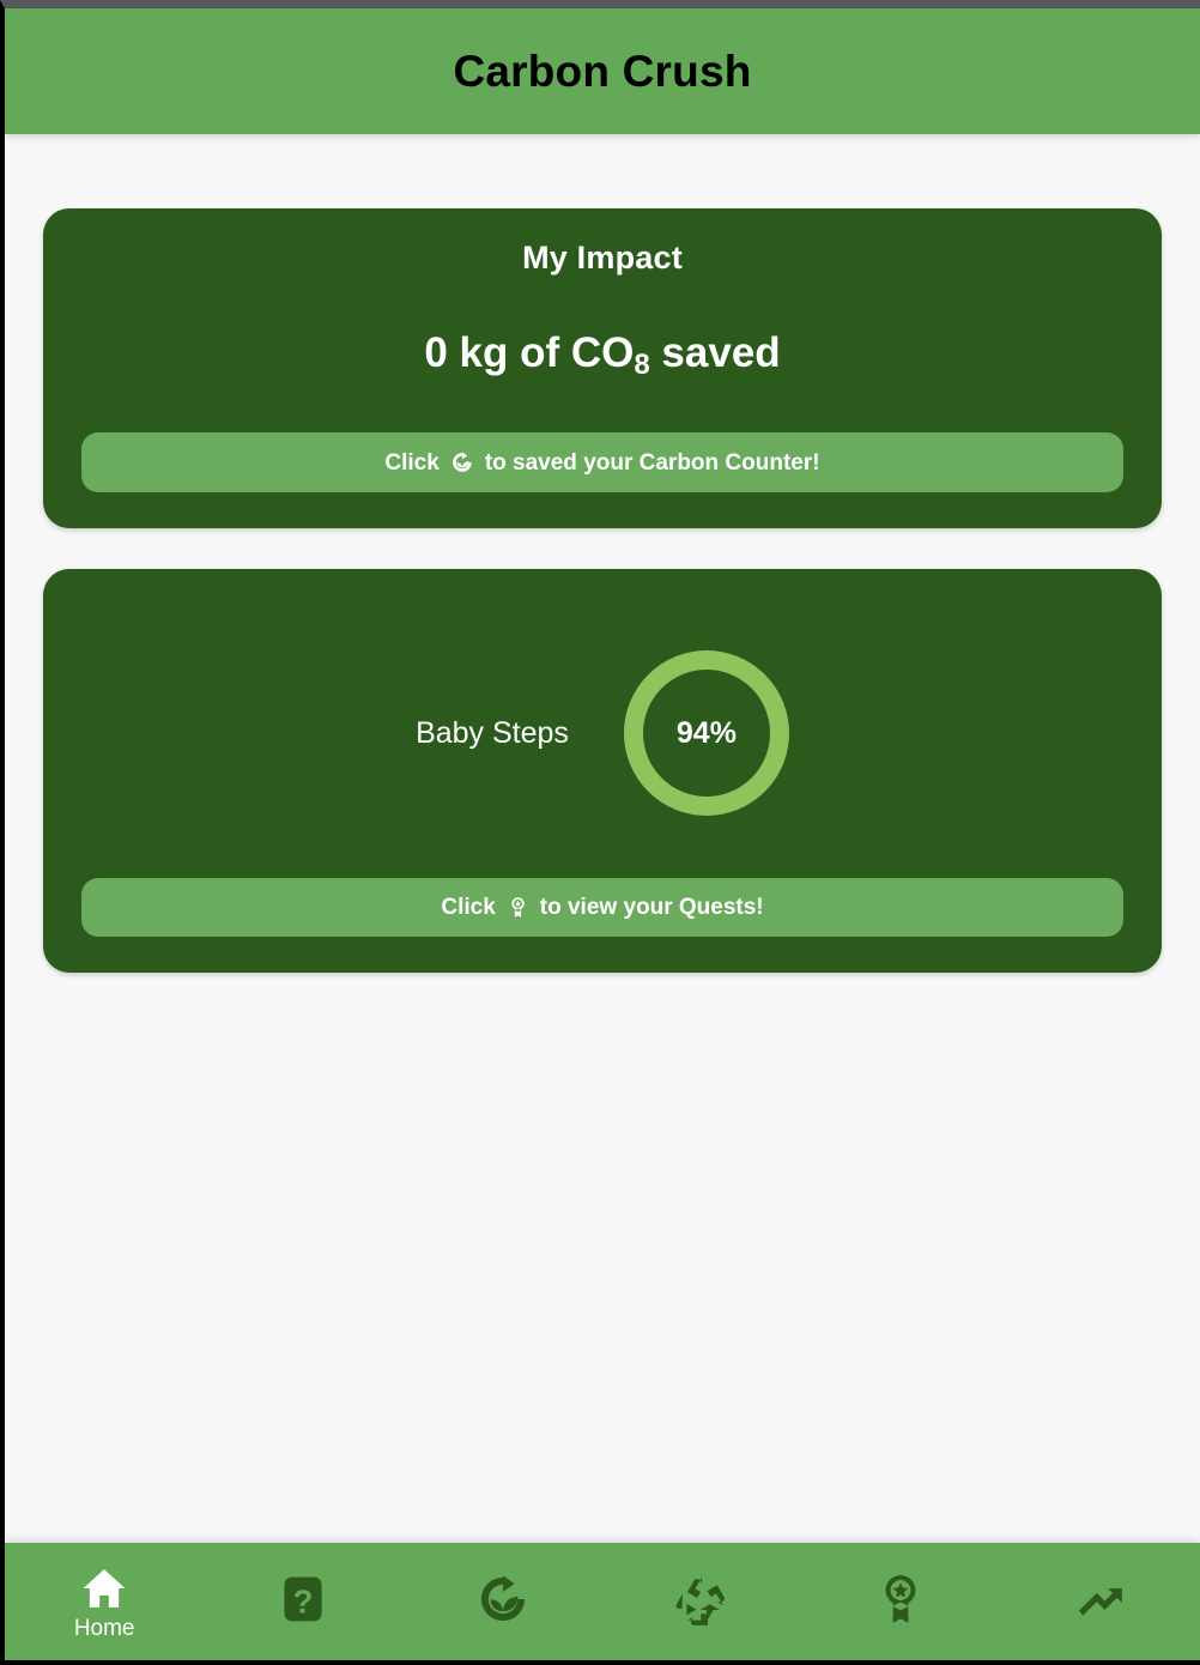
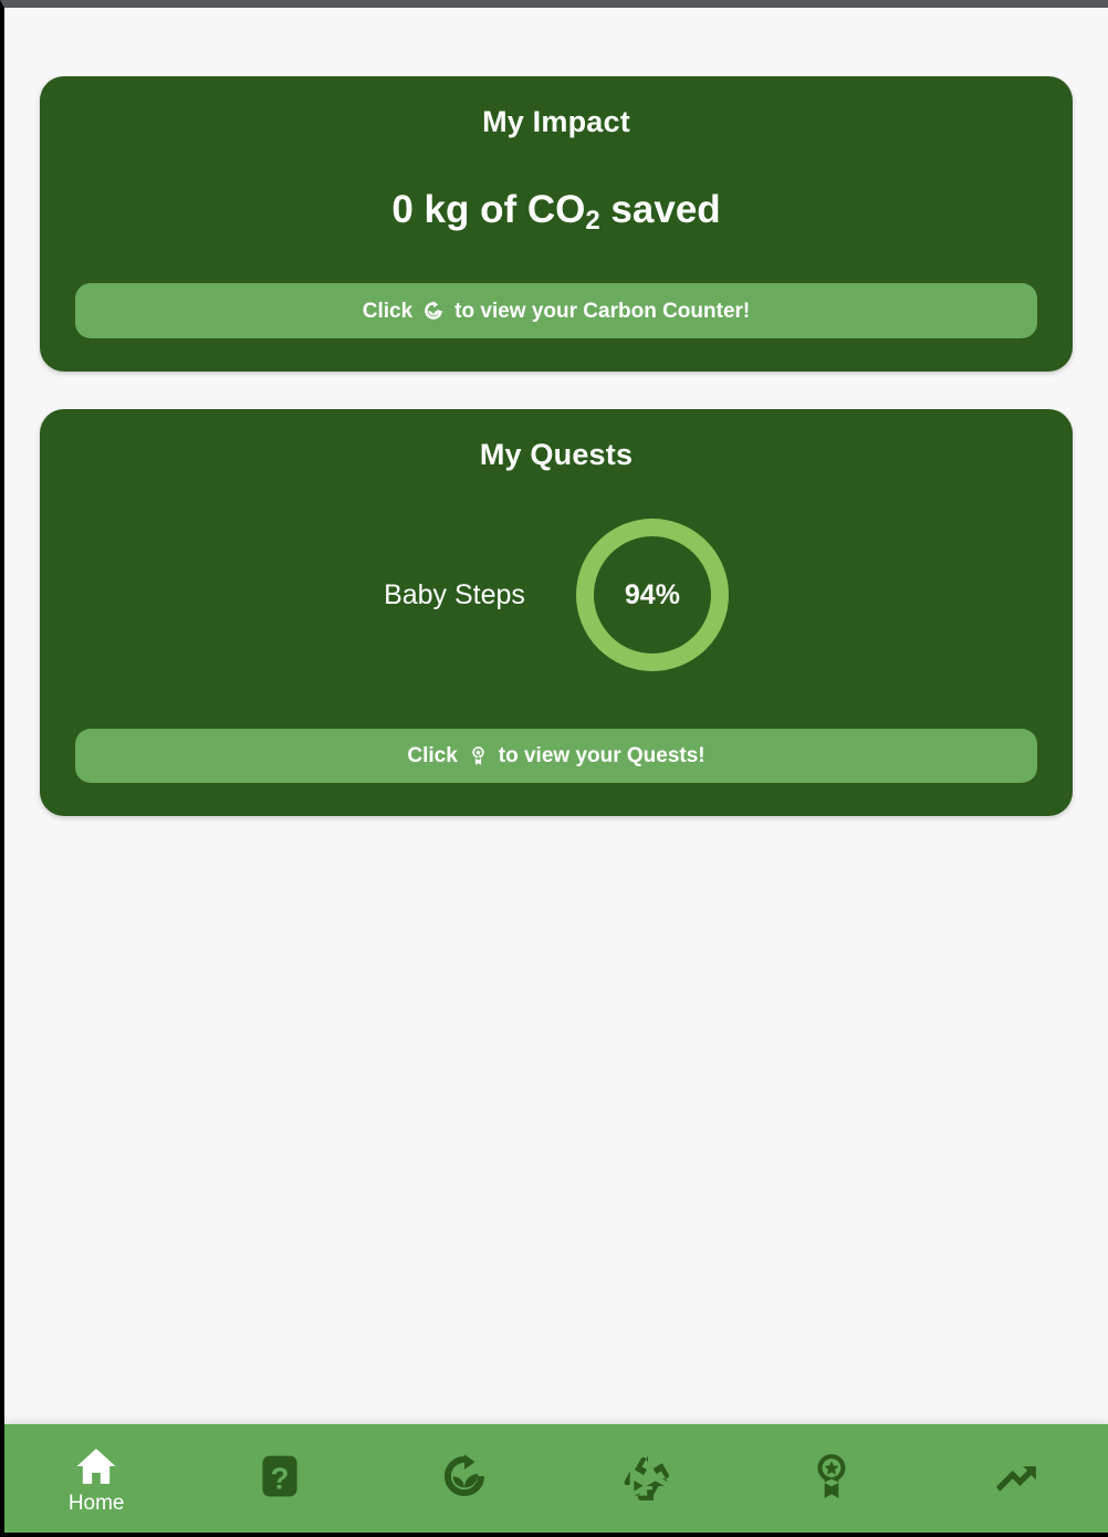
- Carbon Crush
  My Impact
- 0 kg of CO8 saved
+ 0 kg of CO2 saved
  Click
- to saved your Carbon Counter!
+ to view your Carbon Counter!
+ My Quests
  Baby Steps
  94%
  Click
  to view your Quests!
  Home
  ?
